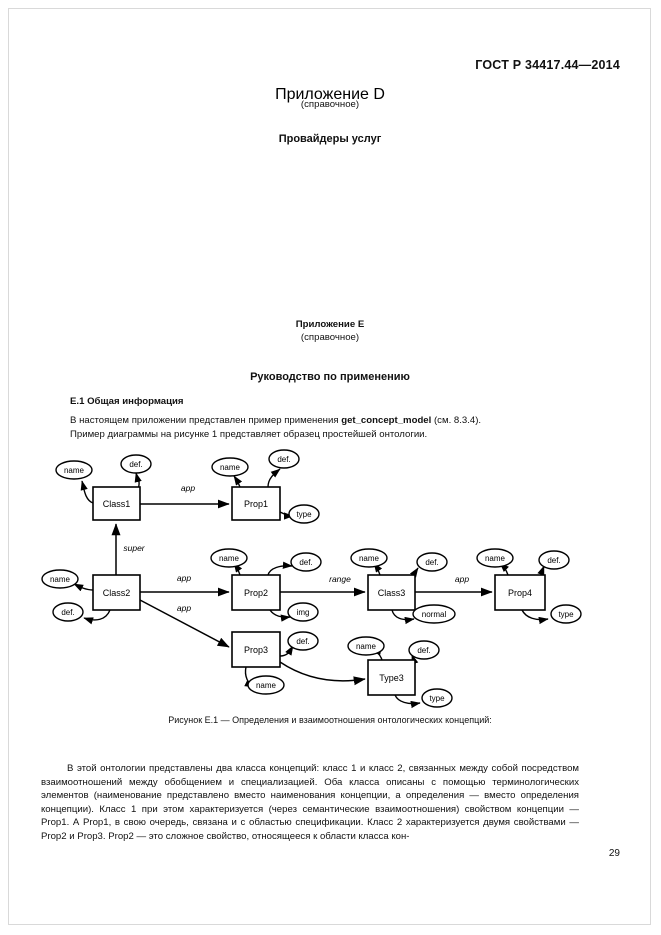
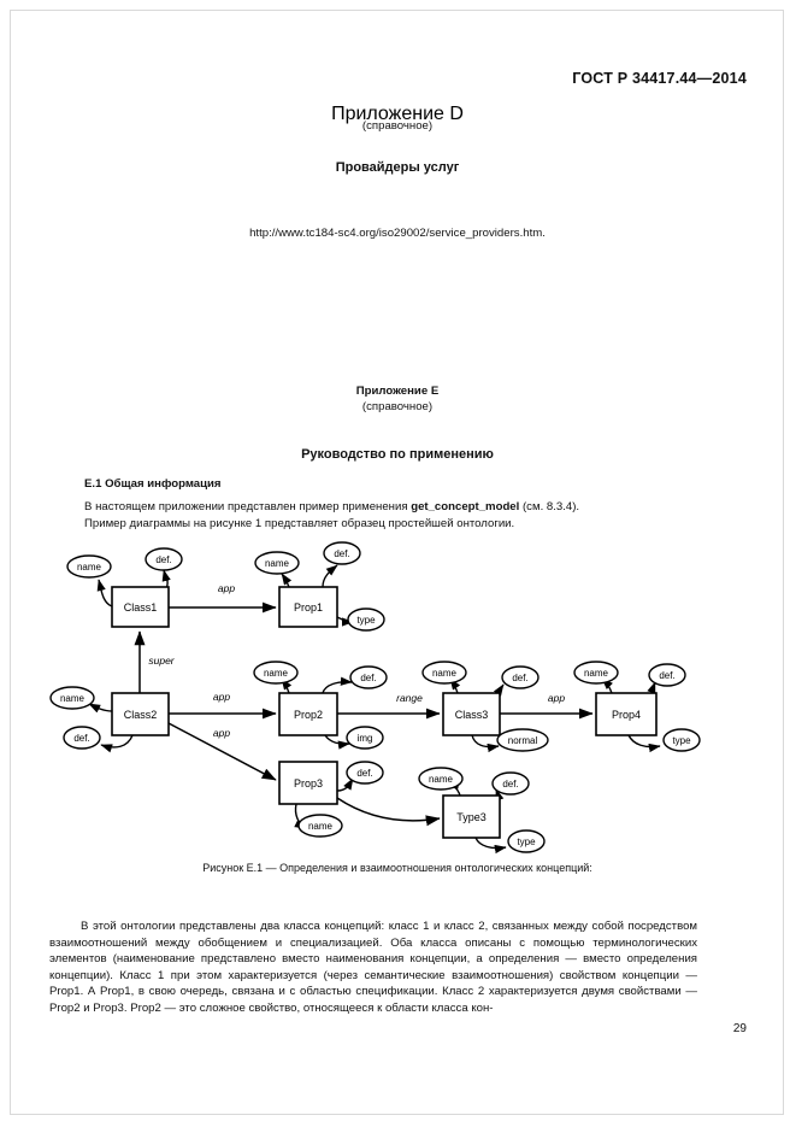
  ГОСТ Р 34417.44—2014
  Приложение D
  (справочное)
  Провайдеры услуг
+ http://www.tc184-sc4.org/iso29002/service_providers.htm.
  Приложение E
  (справочное)
  Руководство по применению
  E.1 Общая информация
  В настоящем приложении представлен пример применения get_concept_model (см. 8.3.4).
  Пример диаграммы на рисунке 1 представляет образец простейшей онтологии.
  Class1
  Prop1
  Class2
  Prop2
  Class3
  Prop4
  Prop3
  Type3
  name
  def.
  name
  def.
  type
  name
  def.
  name
  def.
  img
  name
  def.
  normal
  name
  def.
  type
  def.
  name
  name
  def.
  type
  app
  super
  app
  app
  range
  app
  Рисунок Е.1 — Определения и взаимоотношения онтологических концепций:
  В этой онтологии представлены два класса концепций: класс 1 и класс 2, связанных между собой посредством взаимоотношений между обобщением и специализацией. Оба класса описаны с помощью терминологических элементов (наименование представлено вместо наименования концепции, а определения — вместо определения концепции). Класс 1 при этом характеризуется (через семантические взаимоотношения) свойством концепции — Prop1. А Prop1, в свою очередь, связана и с областью спецификации. Класс 2 характеризуется двумя свойствами — Prop2 и Prop3. Prop2 — это сложное свойство, относящееся к области класса кон-
  29
